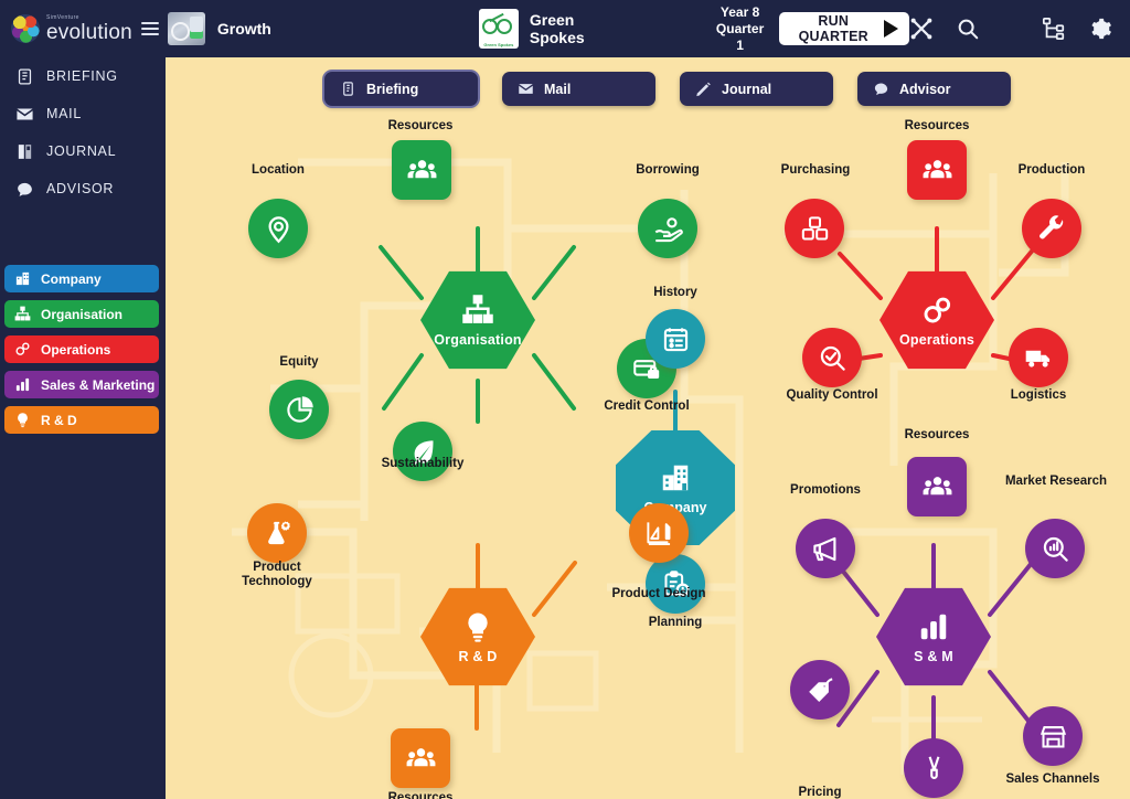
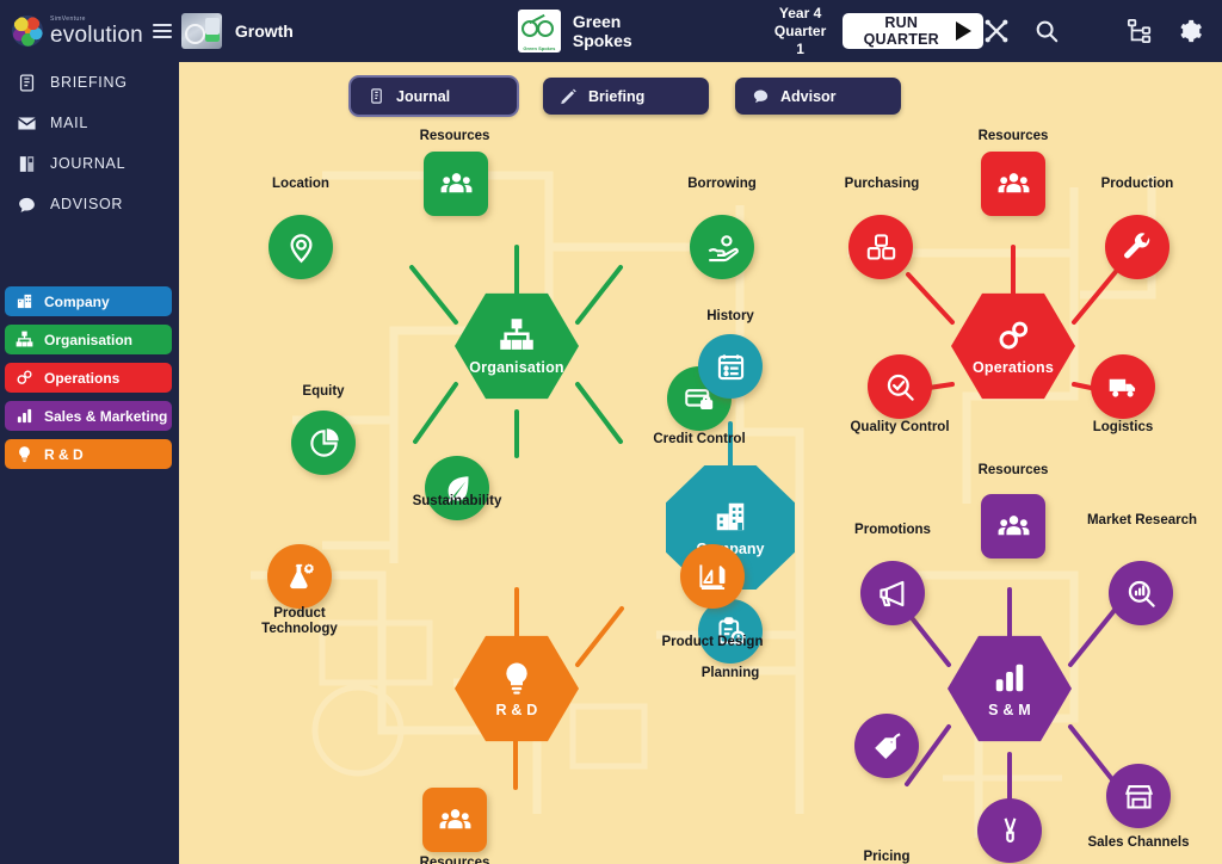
  evolution
  Growth
  Green Spokes
- Year 8
+ Year 4
  Quarter 1
  RUN QUARTER
  BRIEFING
  MAIL
  JOURNAL
  ADVISOR
  Company
  Organisation
  Operations
  Sales & Marketing
  R & D
- Briefing
+ Journal
- Mail
- Journal
+ Briefing
  Advisor
  Resources
  Location
  Borrowing
  Organisation
  Equity
  Credit Control
  Sustainability
  History
  Planning
  Resources
  Purchasing
  Production
  Operations
  Quality Control
  Logistics
  Resources
  Promotions
  Market Research
  S & M
  Pricing
  Sales Channels
  Product Technology
  Product Design
  R & D
  Resources
